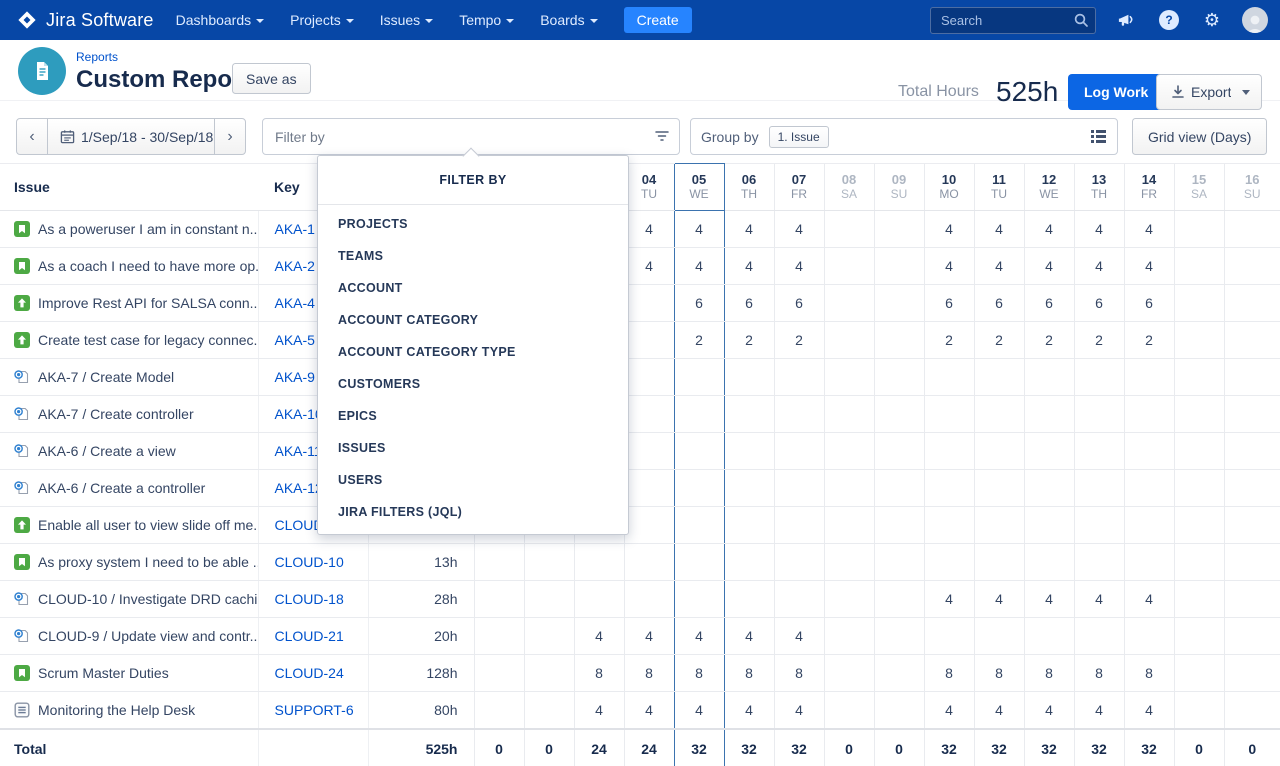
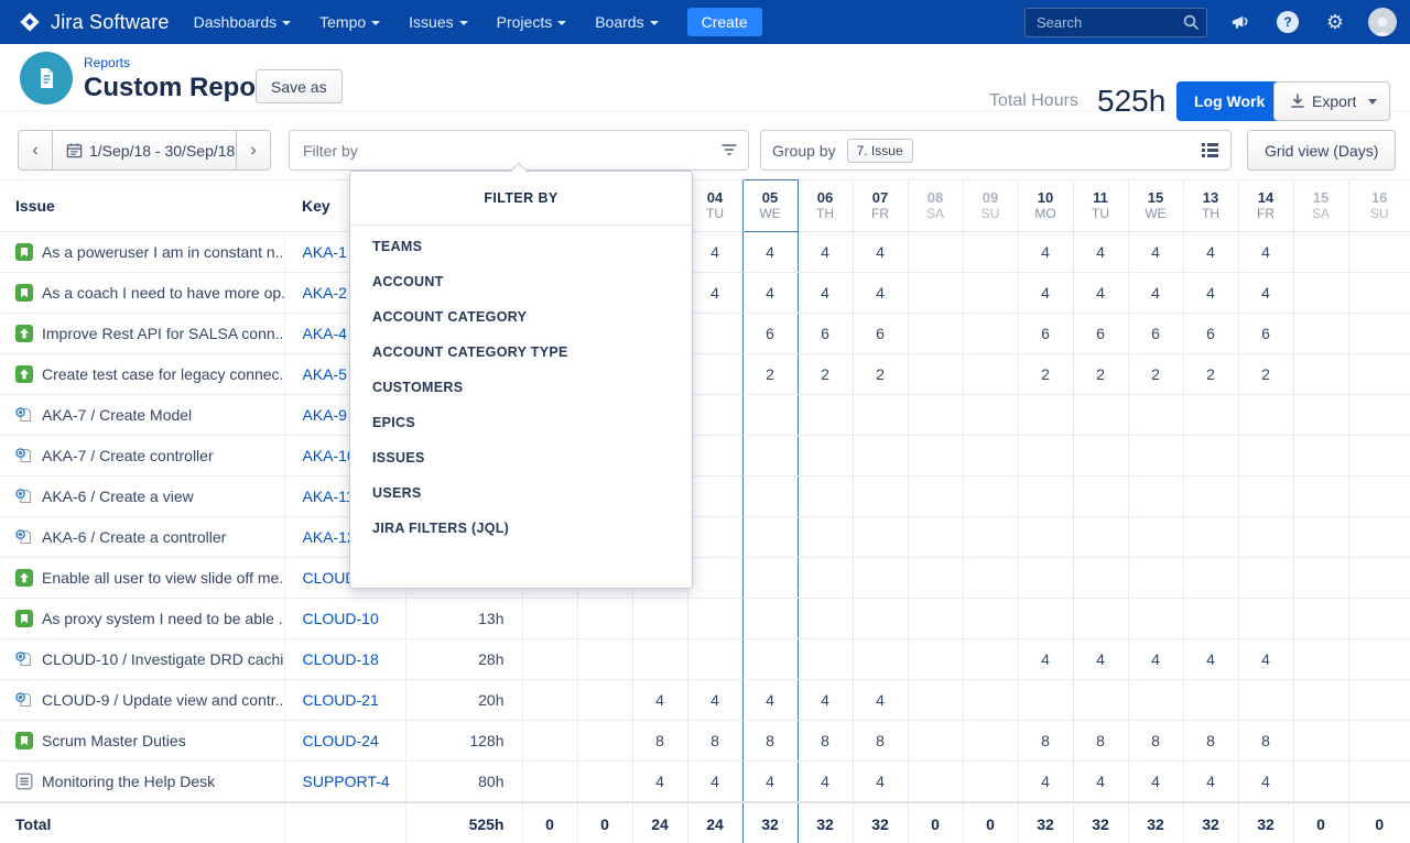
  Jira Software
  Dashboards
- Projects
+ Tempo
  Issues
- Tempo
+ Projects
  Boards
  Create
  Search
  ?
  ⚙
  Reports
  Custom Repo
  Save as
  Total Hours
  525h
  Log Work
  Export
  ‹
  1/Sep/18 - 30/Sep/18
  ›
  Filter by
  Group by
- 1. Issue
+ 7. Issue
  Grid view (Days)
- Issue	Key					04TU	05WE	06TH	07FR	08SA	09SU	10MO	11TU	12WE	13TH	14FR	15SA	16SU
+ Issue	Key					04TU	05WE	06TH	07FR	08SA	09SU	10MO	11TU	15WE	13TH	14FR	15SA	16SU
  As a poweruser I am in constant n..	AKA-1					4	4	4	4			4	4	4	4	4
  As a coach I need to have more op.	AKA-2					4	4	4	4			4	4	4	4	4
  Improve Rest API for SALSA conn..	AKA-4						6	6	6			6	6	6	6	6
  Create test case for legacy connec.	AKA-5						2	2	2			2	2	2	2	2
  AKA-7 / Create Model	AKA-9
  AKA-7 / Create controller	AKA-1
  AKA-6 / Create a view	AKA-1
  AKA-6 / Create a controller	AKA-1
  Enable all user to view slide off me.	CLOU
  As proxy system I need to be able .	CLOUD-10	13h
  CLOUD-10 / Investigate DRD cachi	CLOUD-18	28h										4	4	4	4	4
  CLOUD-9 / Update view and contr..	CLOUD-21	20h			4	4	4	4	4
  Scrum Master Duties	CLOUD-24	128h			8	8	8	8	8			8	8	8	8	8
- Monitoring the Help Desk	SUPPORT-6	80h			4	4	4	4	4			4	4	4	4	4
+ Monitoring the Help Desk	SUPPORT-4	80h			4	4	4	4	4			4	4	4	4	4
  Total		525h	0	0	24	24	32	32	32	0	0	32	32	32	32	32	0	0
  FILTER BY
- PROJECTS
  TEAMS
  ACCOUNT
  ACCOUNT CATEGORY
  ACCOUNT CATEGORY TYPE
  CUSTOMERS
  EPICS
  ISSUES
  USERS
  JIRA FILTERS (JQL)
